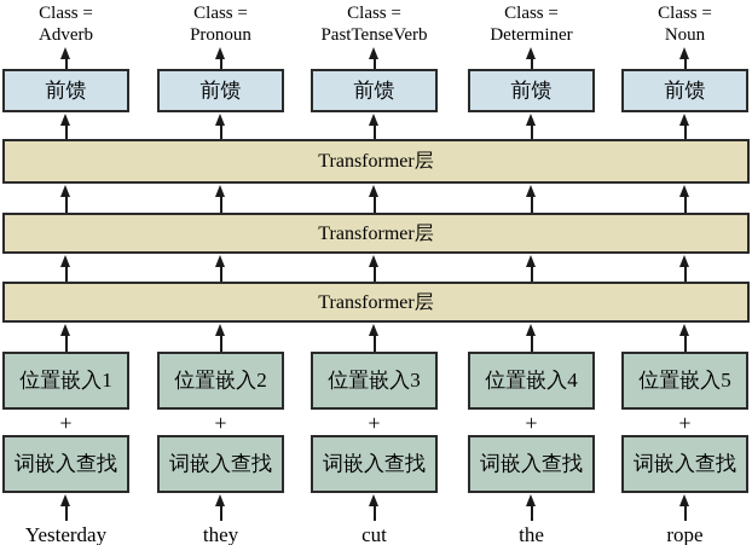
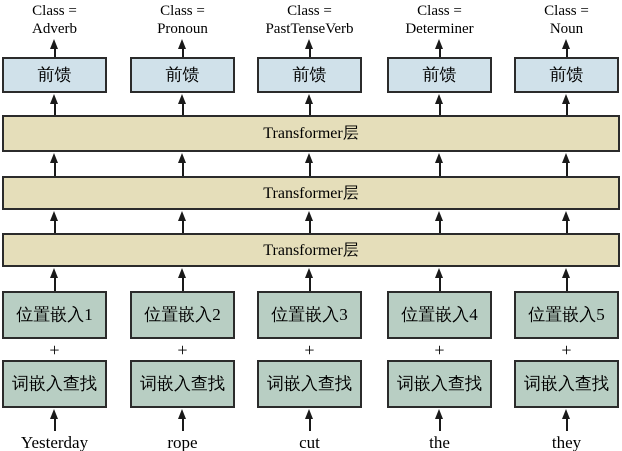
  Transformer层
  Transformer层
  Transformer层
  Class =
  Adverb
  前馈
  位置嵌入1
  +
  词嵌入查找
  Yesterday
  Class =
  Pronoun
  前馈
  位置嵌入2
  +
  词嵌入查找
- they
+ rope
  Class =
  PastTenseVerb
  前馈
  位置嵌入3
  +
  词嵌入查找
  cut
  Class =
  Determiner
  前馈
  位置嵌入4
  +
  词嵌入查找
  the
  Class =
  Noun
  前馈
  位置嵌入5
  +
  词嵌入查找
- rope
+ they
